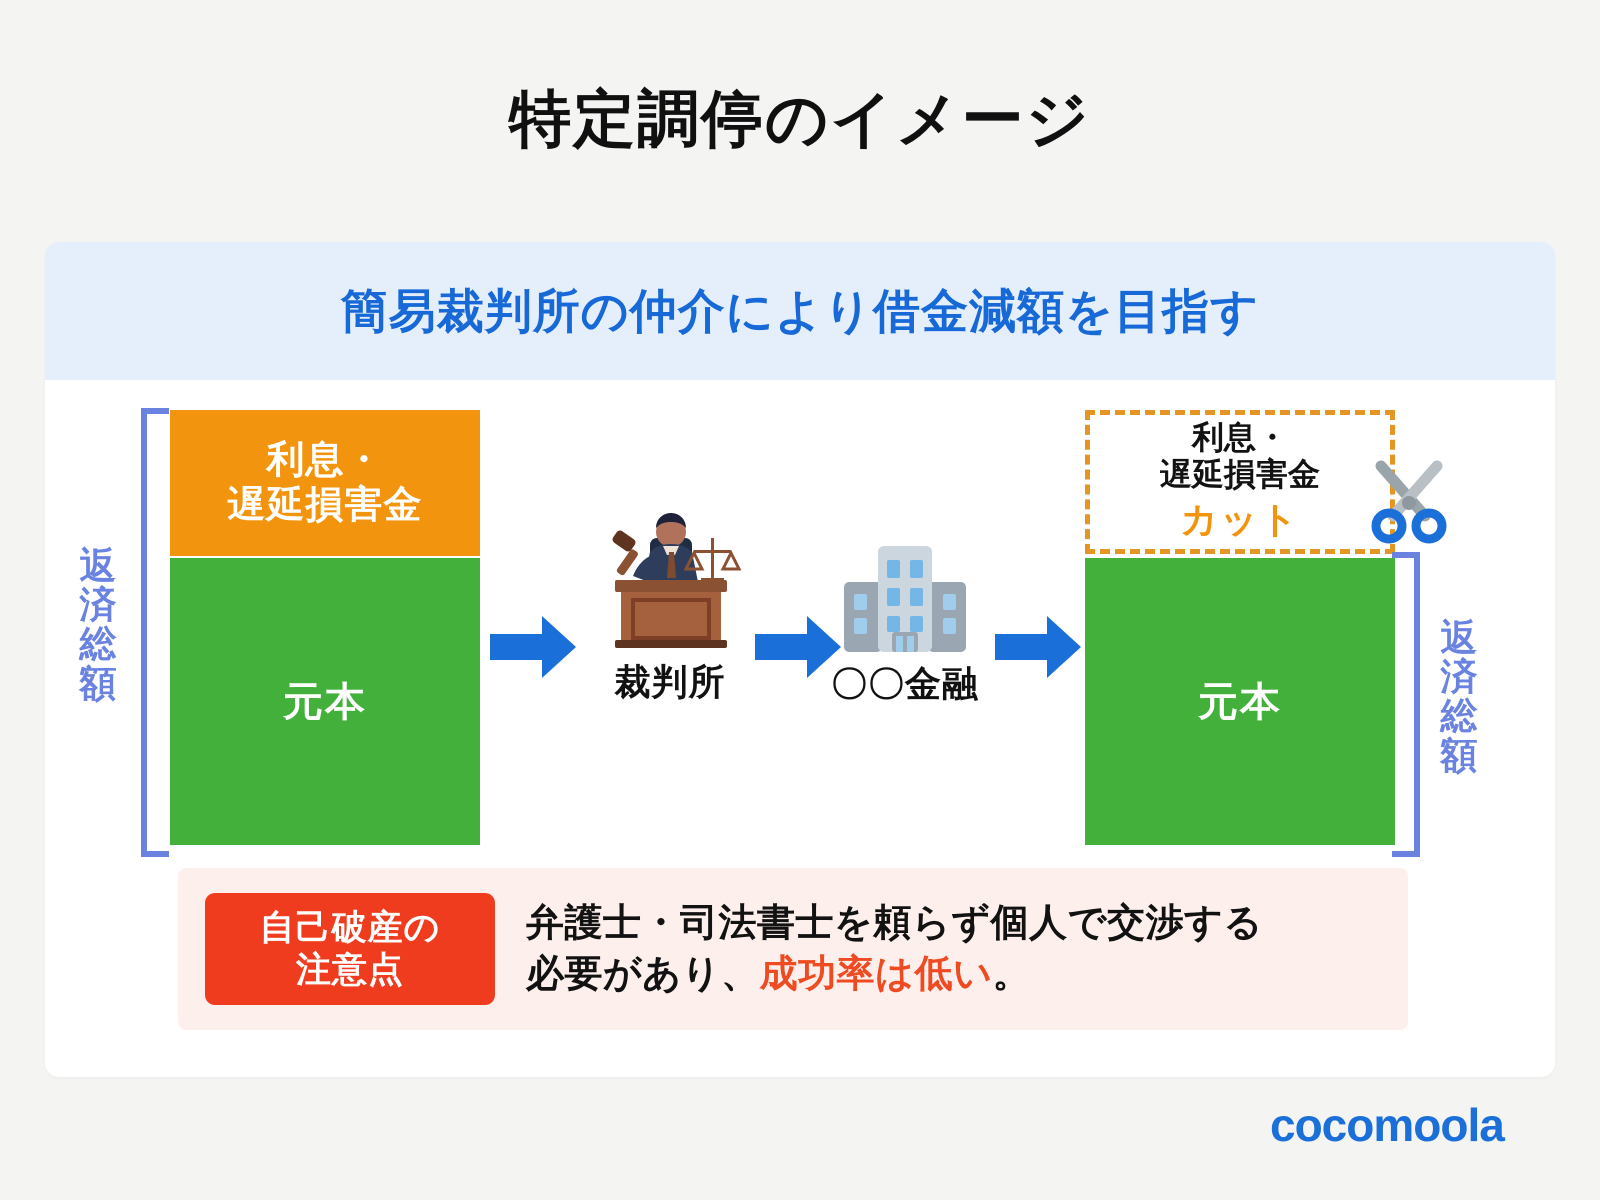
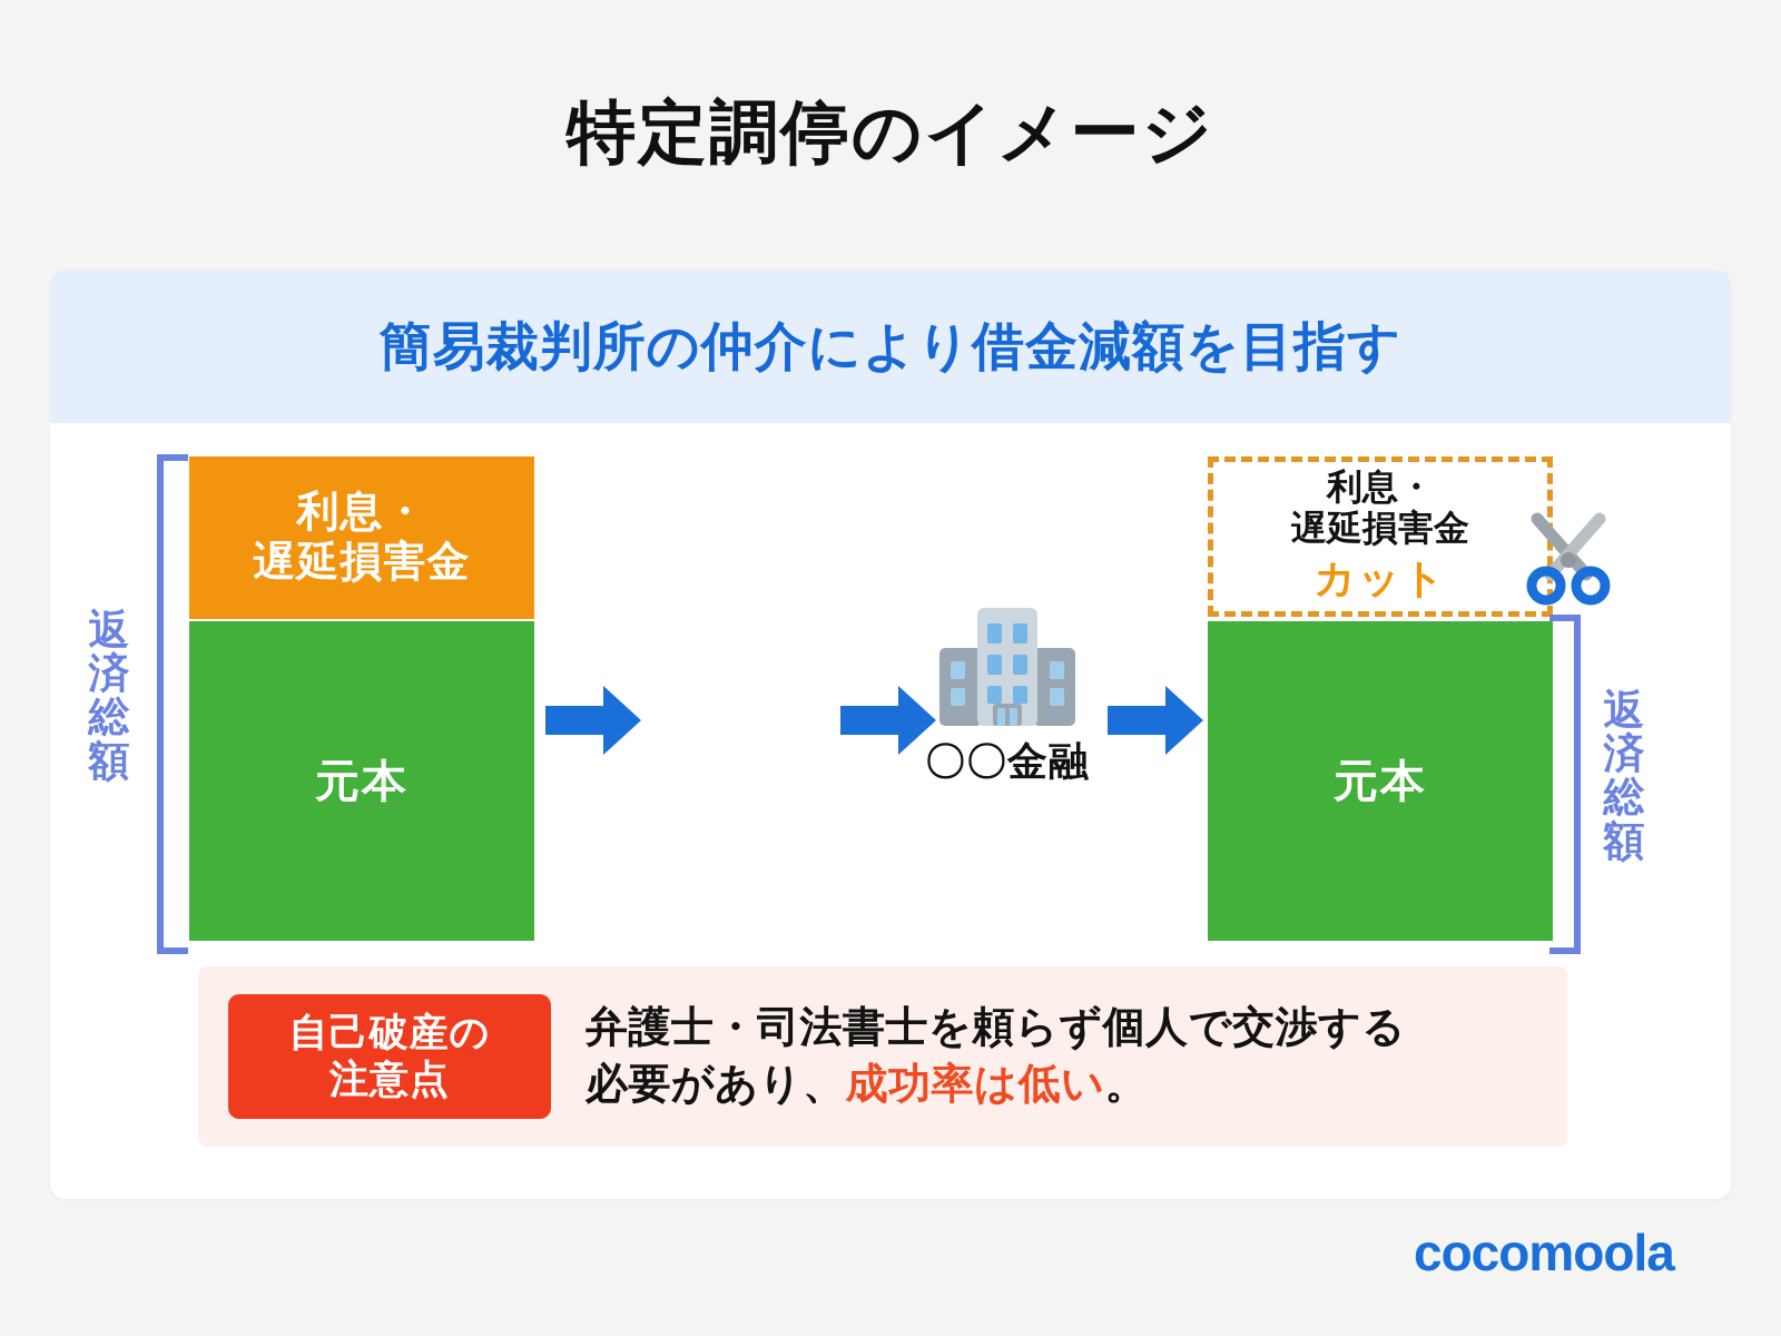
  特定調停のイメージ
  簡易裁判所の仲介により借金減額を目指す
  返済総額
  利息・
  遅延損害金
  元本
- 裁判所
  〇〇金融
  利息・
  遅延損害金
  カット
  元本
  返済総額
  自己破産の
  注意点
  弁護士・司法書士を頼らず個人で交渉する
  必要があり、成功率は低い。
  cocomoola
